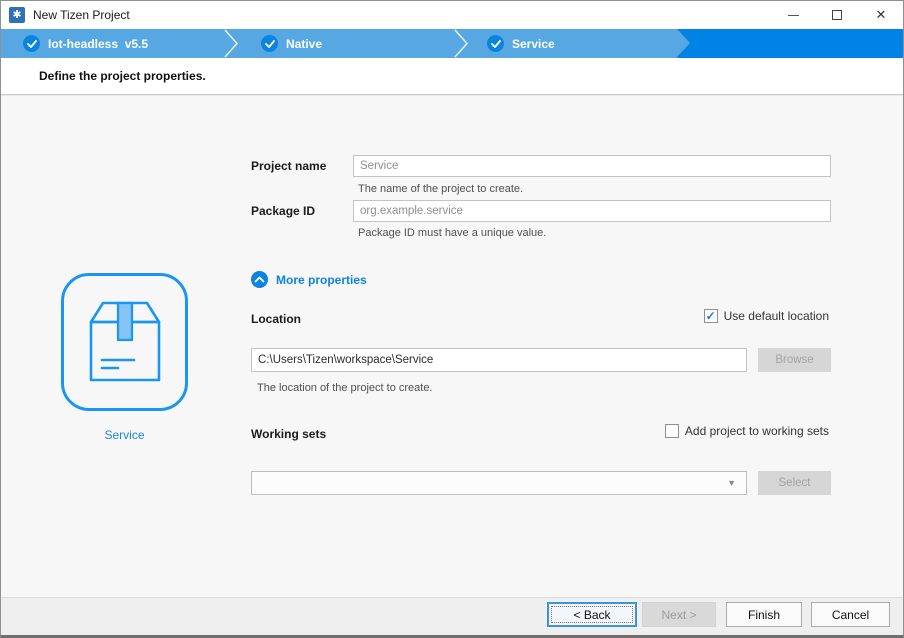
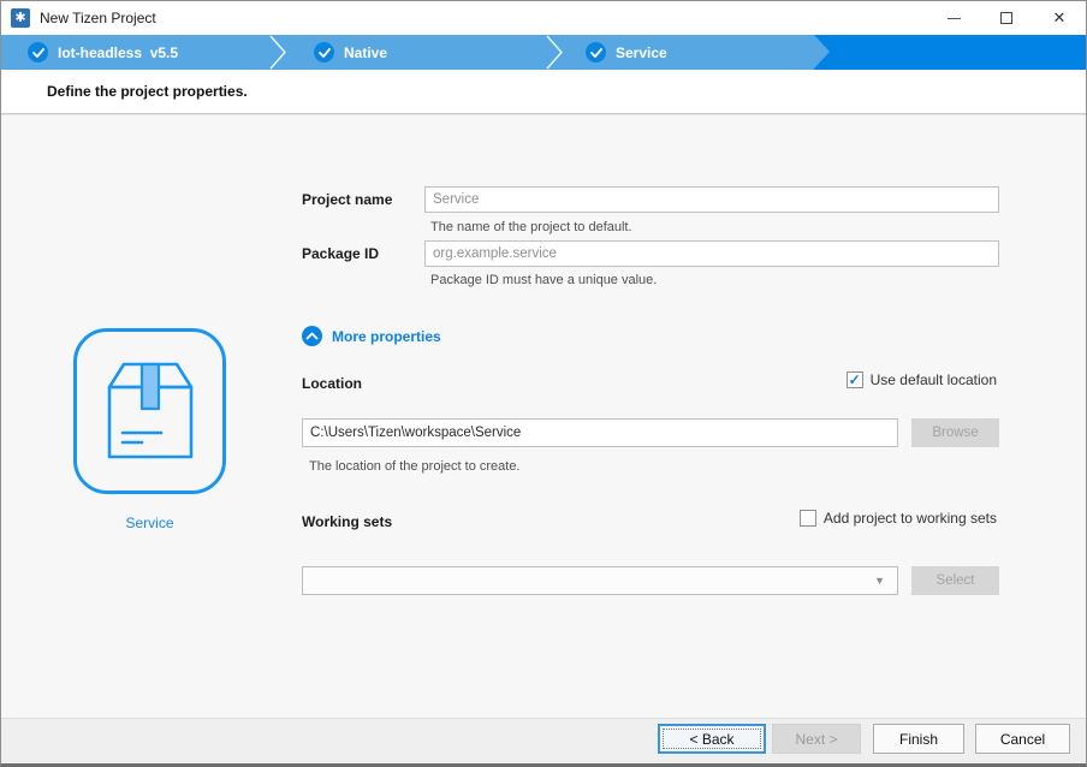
  ✱
  New Tizen Project
  ✕
  Iot-headless v5.5
  Native
  Service
  Define the project properties.
  Service
  Project name
  Service
- The name of the project to create.
+ The name of the project to default.
  Package ID
  org.example.service
  Package ID must have a unique value.
  More properties
  Location
  ✓
  Use default location
  C:\Users\Tizen\workspace\Service
  Browse
  The location of the project to create.
  Working sets
  Add project to working sets
  ▼
  Select
  < Back
  Next >
  Finish
  Cancel
